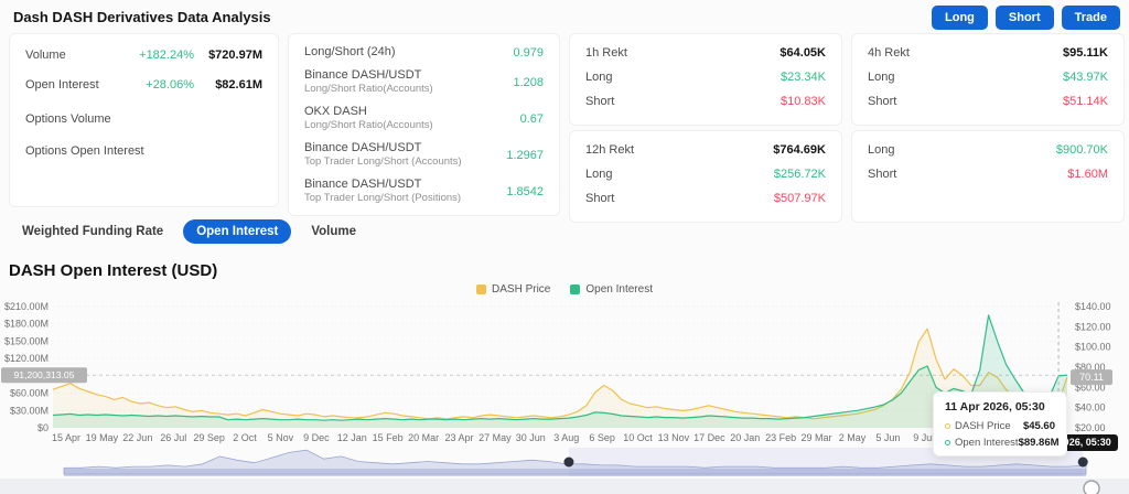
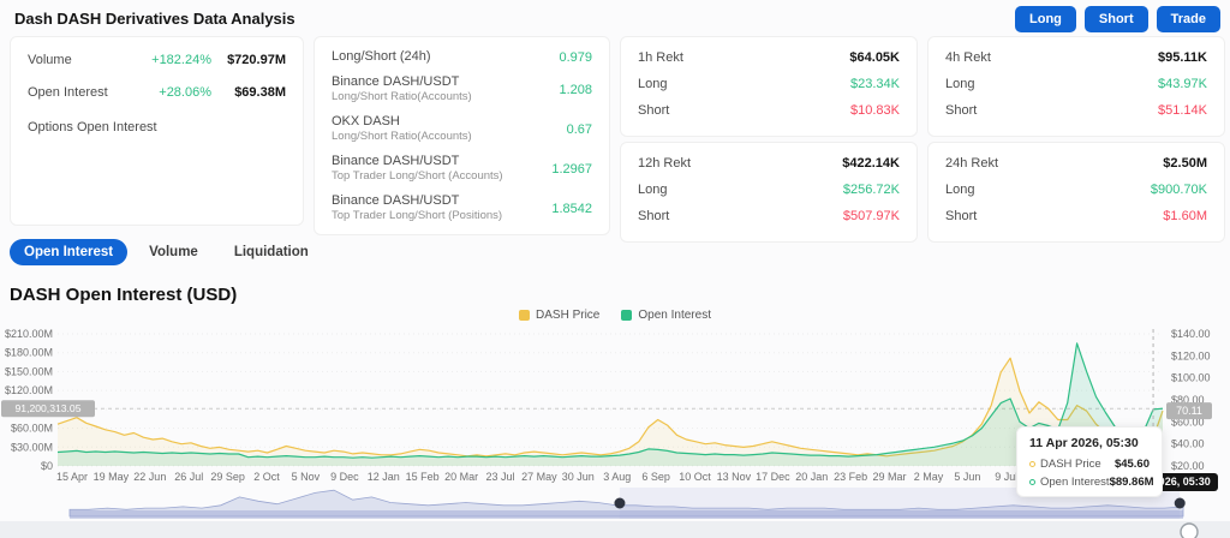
  Dash DASH Derivatives Data Analysis
  Long
  Short
  Trade
  Volume
  +182.24%
  $720.97M
  Open Interest
  +28.06%
- $82.61M
+ $69.38M
- Options Volume
  Options Open Interest
  Long/Short (24h)
  0.979
  Binance DASH/USDT
  Long/Short Ratio(Accounts)
  1.208
  OKX DASH
  Long/Short Ratio(Accounts)
  0.67
  Binance DASH/USDT
  Top Trader Long/Short (Accounts)
  1.2967
  Binance DASH/USDT
  Top Trader Long/Short (Positions)
  1.8542
  1h Rekt
  $64.05K
  Long
  $23.34K
  Short
  $10.83K
  4h Rekt
  $95.11K
  Long
  $43.97K
  Short
  $51.14K
  12h Rekt
- $764.69K
+ $422.14K
  Long
  $256.72K
  Short
  $507.97K
+ 24h Rekt
+ $2.50M
  Long
  $900.70K
  Short
  $1.60M
- Weighted Funding Rate
  Open Interest
  Volume
+ Liquidation
  DASH Open Interest (USD)
  DASH Price
  Open Interest
  $210.00M
  $180.00M
  $150.00M
  $120.00M
  $60.00M
  $30.00M
  $0
  $140.00
  $120.00
  $100.00
  $80.00
  $60.00
  $40.00
  $20.00
  91,200,313.05
  70.11
  15 Apr
  19 May
  22 Jun
  26 Jul
  29 Sep
  2 Oct
  5 Nov
  9 Dec
  12 Jan
  15 Feb
  20 Mar
- 23 Apr
+ 23 Jul
  27 May
  30 Jun
  3 Aug
  6 Sep
  10 Oct
  13 Nov
  17 Dec
  20 Jan
  23 Feb
  29 Mar
  2 May
  5 Jun
  9 Ju
  11 Apr 2026, 05:30
  DASH Price
  $45.60
  Open Interest
  $89.86M
